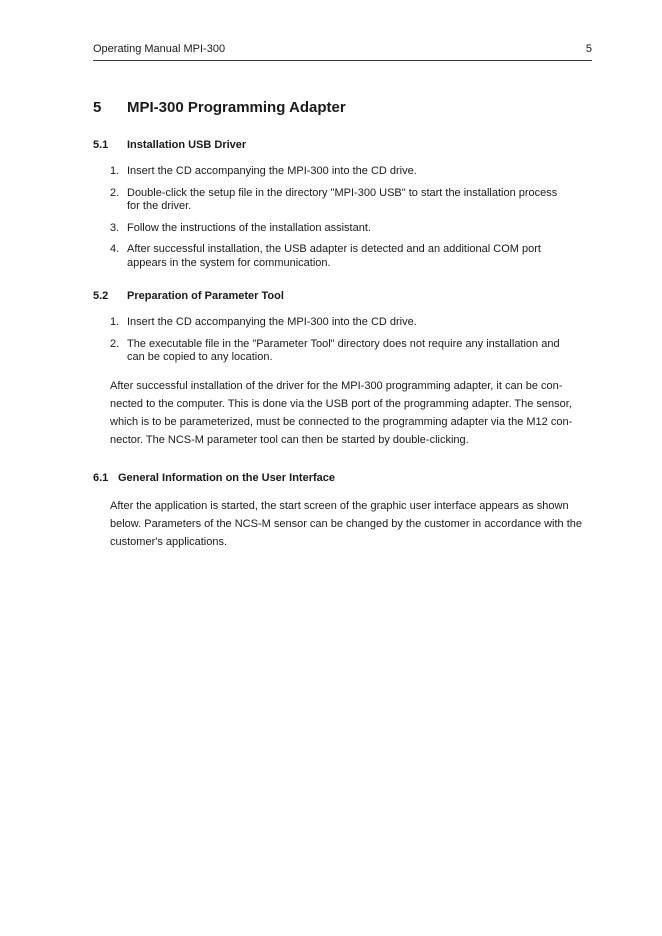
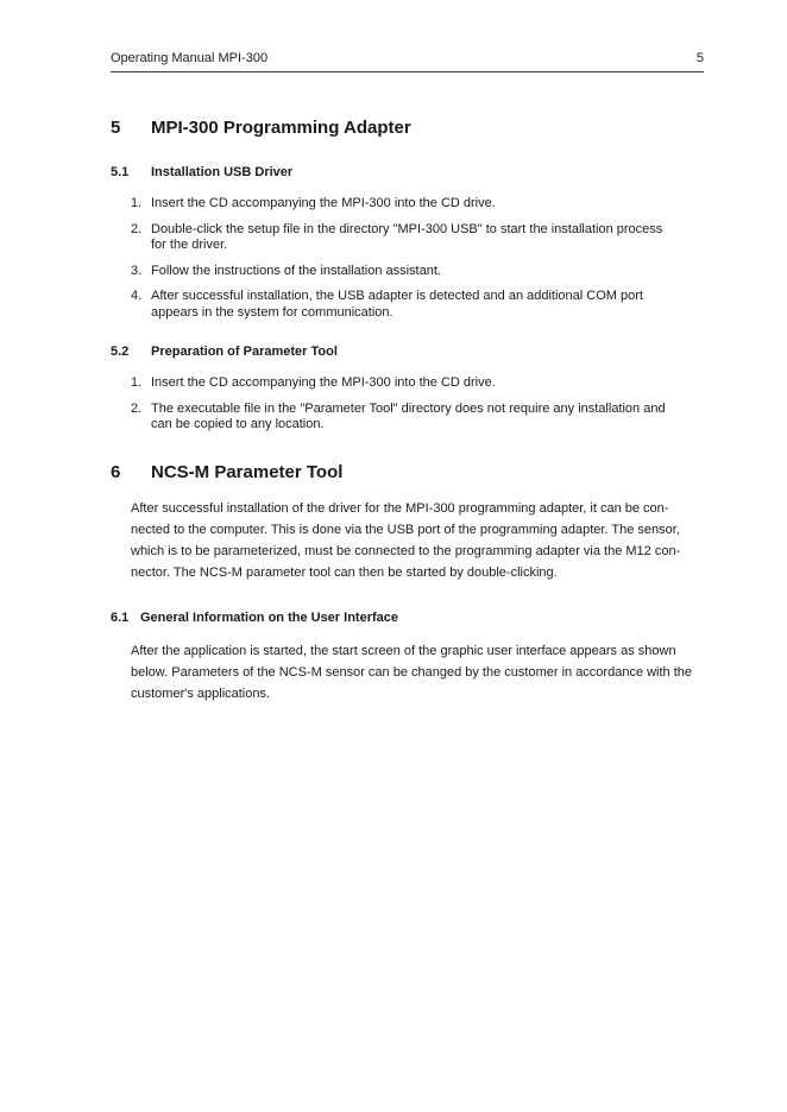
  Operating Manual MPI-300
  5
  5
  MPI-300 Programming Adapter
  5.1
  Installation USB Driver
  1.
  Insert the CD accompanying the MPI-300 into the CD drive.
  2.
  Double-click the setup file in the directory "MPI-300 USB" to start the installation process
  for the driver.
  3.
  Follow the instructions of the installation assistant.
  4.
  After successful installation, the USB adapter is detected and an additional COM port
  appears in the system for communication.
  5.2
  Preparation of Parameter Tool
  1.
  Insert the CD accompanying the MPI-300 into the CD drive.
  2.
  The executable file in the "Parameter Tool" directory does not require any installation and
  can be copied to any location.
+ 6
+ NCS-M Parameter Tool
  After successful installation of the driver for the MPI-300 programming adapter, it can be con-
  nected to the computer. This is done via the USB port of the programming adapter. The sensor,
  which is to be parameterized, must be connected to the programming adapter via the M12 con-
  nector. The NCS-M parameter tool can then be started by double-clicking.
  6.1
  General Information on the User Interface
  After the application is started, the start screen of the graphic user interface appears as shown
  below. Parameters of the NCS-M sensor can be changed by the customer in accordance with the
  customer's applications.
